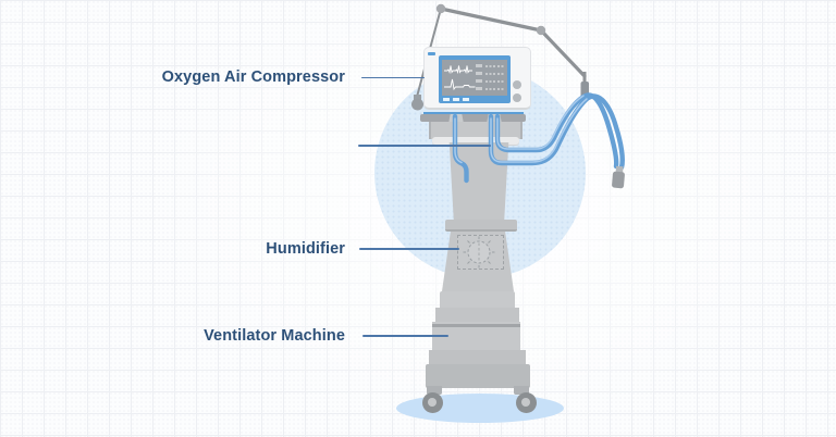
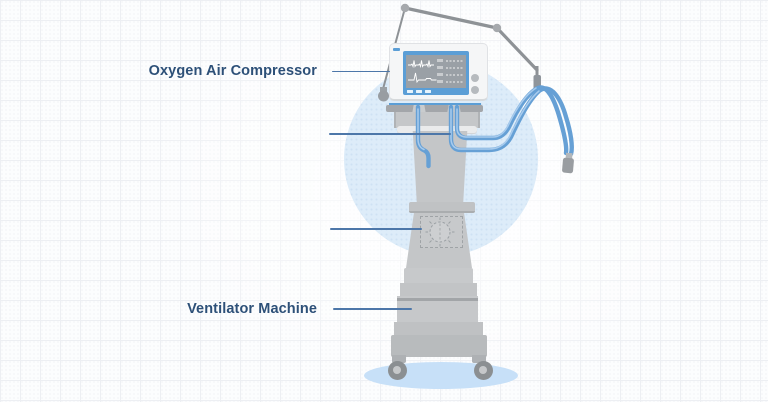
  Oxygen Air Compressor
- Humidifier
  Ventilator Machine
